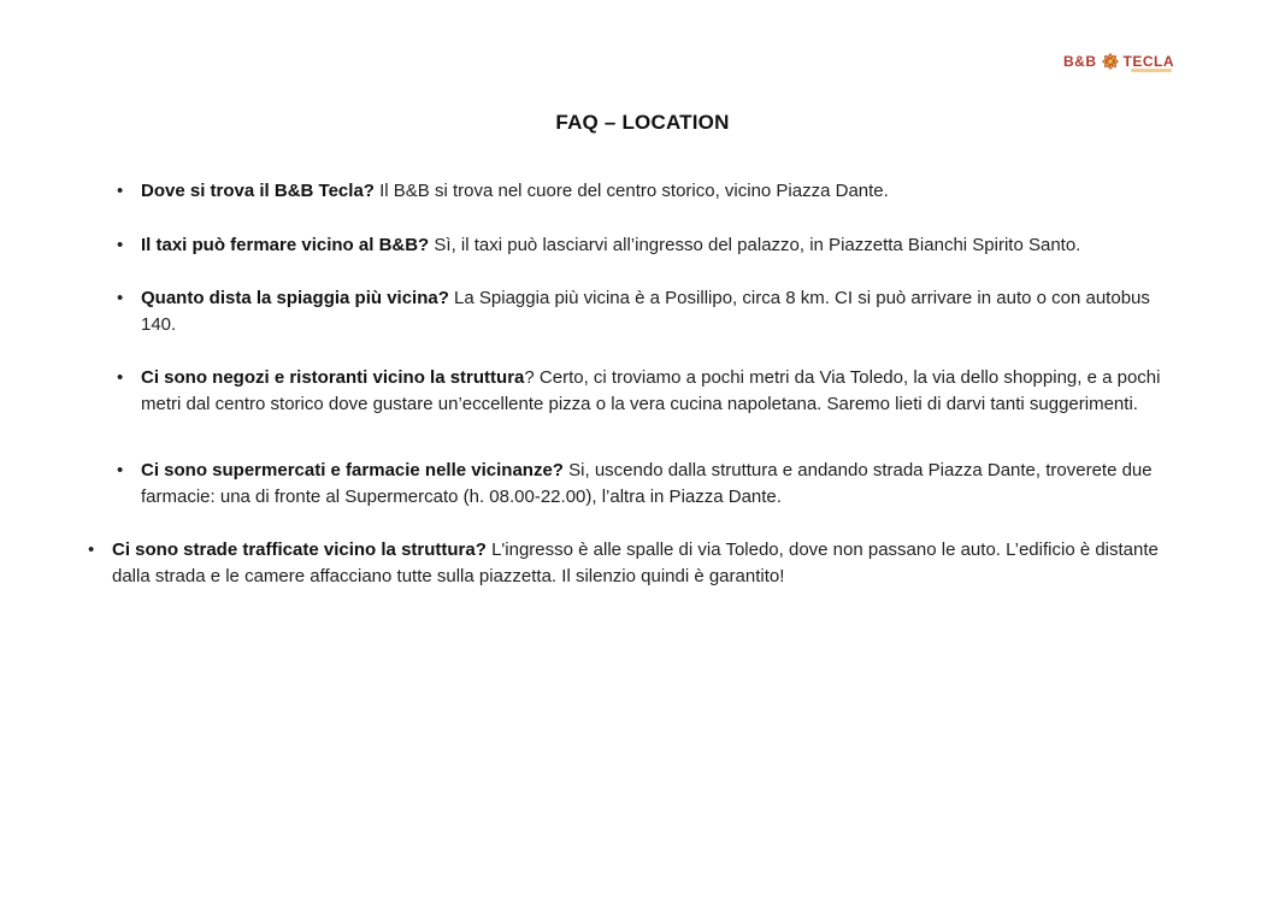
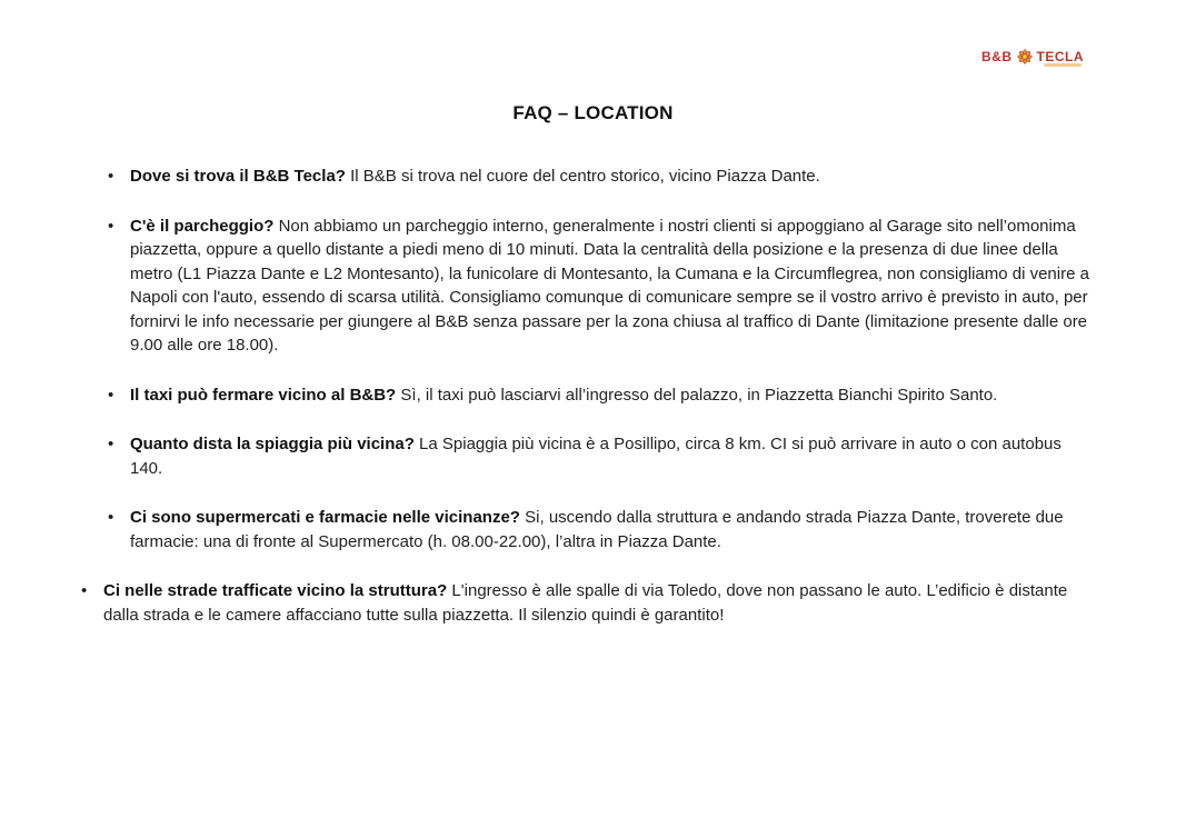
  B&B
  TECLA
  FAQ – LOCATION
  Dove si trova il B&B Tecla? Il B&B si trova nel cuore del centro storico, vicino Piazza Dante.
+ C'è il parcheggio? Non abbiamo un parcheggio interno, generalmente i nostri clienti si appoggiano al Garage sito nell’omonima piazzetta, oppure a quello distante a piedi meno di 10 minuti. Data la centralità della posizione e la presenza di due linee della metro (L1 Piazza Dante e L2 Montesanto), la funicolare di Montesanto, la Cumana e la Circumflegrea, non consigliamo di venire a Napoli con l'auto, essendo di scarsa utilità. Consigliamo comunque di comunicare sempre se il vostro arrivo è previsto in auto, per fornirvi le info necessarie per giungere al B&B senza passare per la zona chiusa al traffico di Dante (limitazione presente dalle ore 9.00 alle ore 18.00).
  Il taxi può fermare vicino al B&B? Sì, il taxi può lasciarvi all’ingresso del palazzo, in Piazzetta Bianchi Spirito Santo.
  Quanto dista la spiaggia più vicina? La Spiaggia più vicina è a Posillipo, circa 8 km. CI si può arrivare in auto o con autobus 140.
- Ci sono negozi e ristoranti vicino la struttura? Certo, ci troviamo a pochi metri da Via Toledo, la via dello shopping, e a pochi metri dal centro storico dove gustare un’eccellente pizza o la vera cucina napoletana. Saremo lieti di darvi tanti suggerimenti.
  Ci sono supermercati e farmacie nelle vicinanze? Si, uscendo dalla struttura e andando strada Piazza Dante, troverete due farmacie: una di fronte al Supermercato (h. 08.00-22.00), l’altra in Piazza Dante.
- Ci sono strade trafficate vicino la struttura? L'ingresso è alle spalle di via Toledo, dove non passano le auto. L’edificio è distante dalla strada e le camere affacciano tutte sulla piazzetta. Il silenzio quindi è garantito!
+ Ci nelle strade trafficate vicino la struttura? L'ingresso è alle spalle di via Toledo, dove non passano le auto. L’edificio è distante dalla strada e le camere affacciano tutte sulla piazzetta. Il silenzio quindi è garantito!
